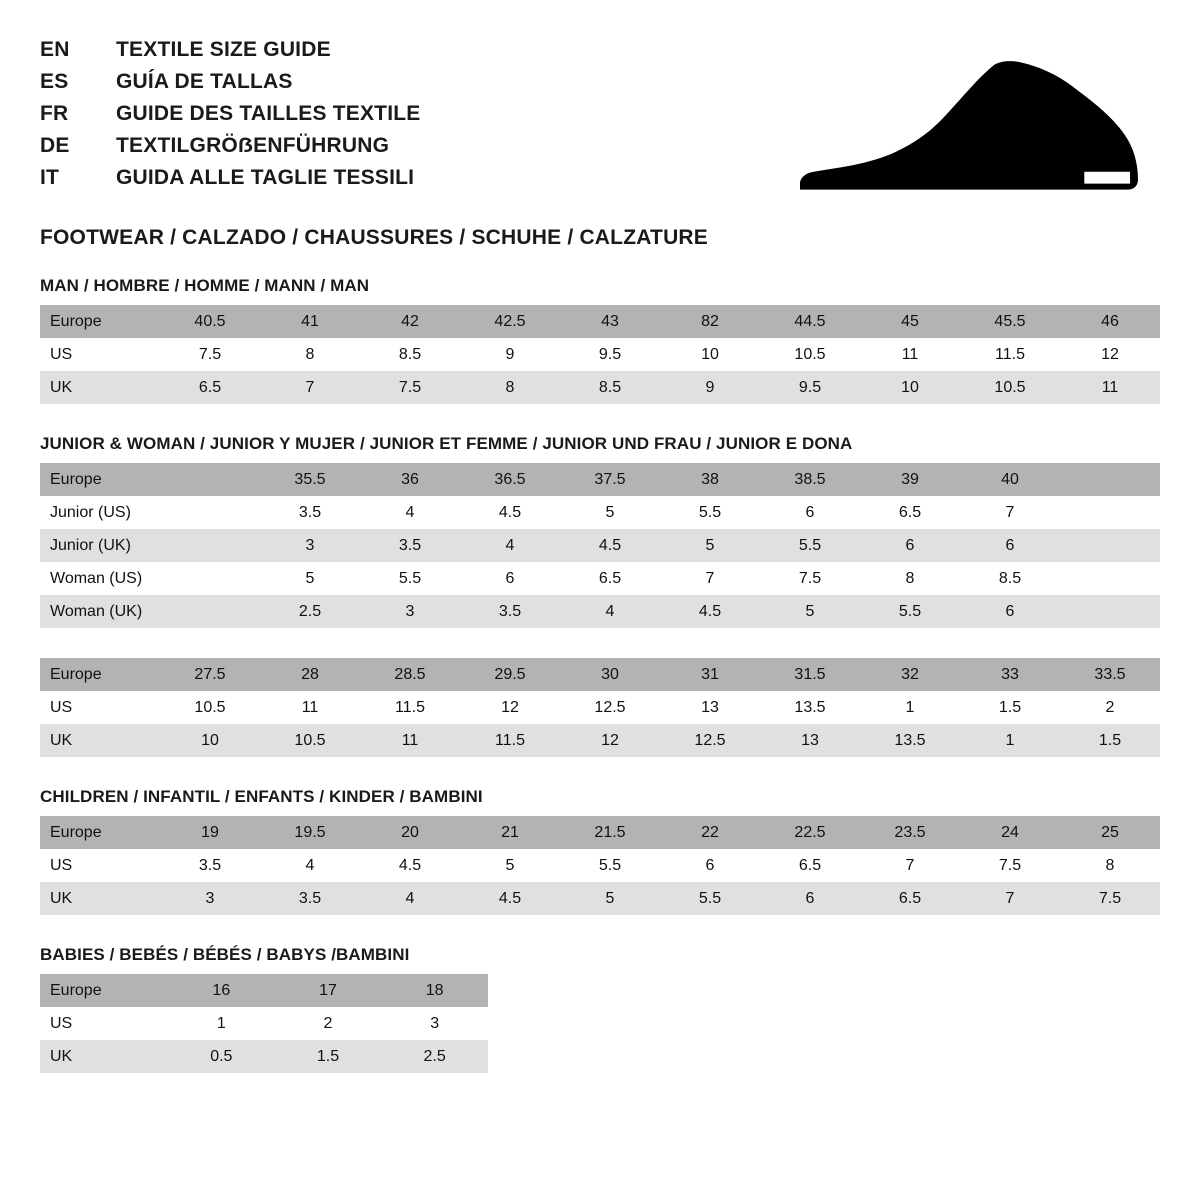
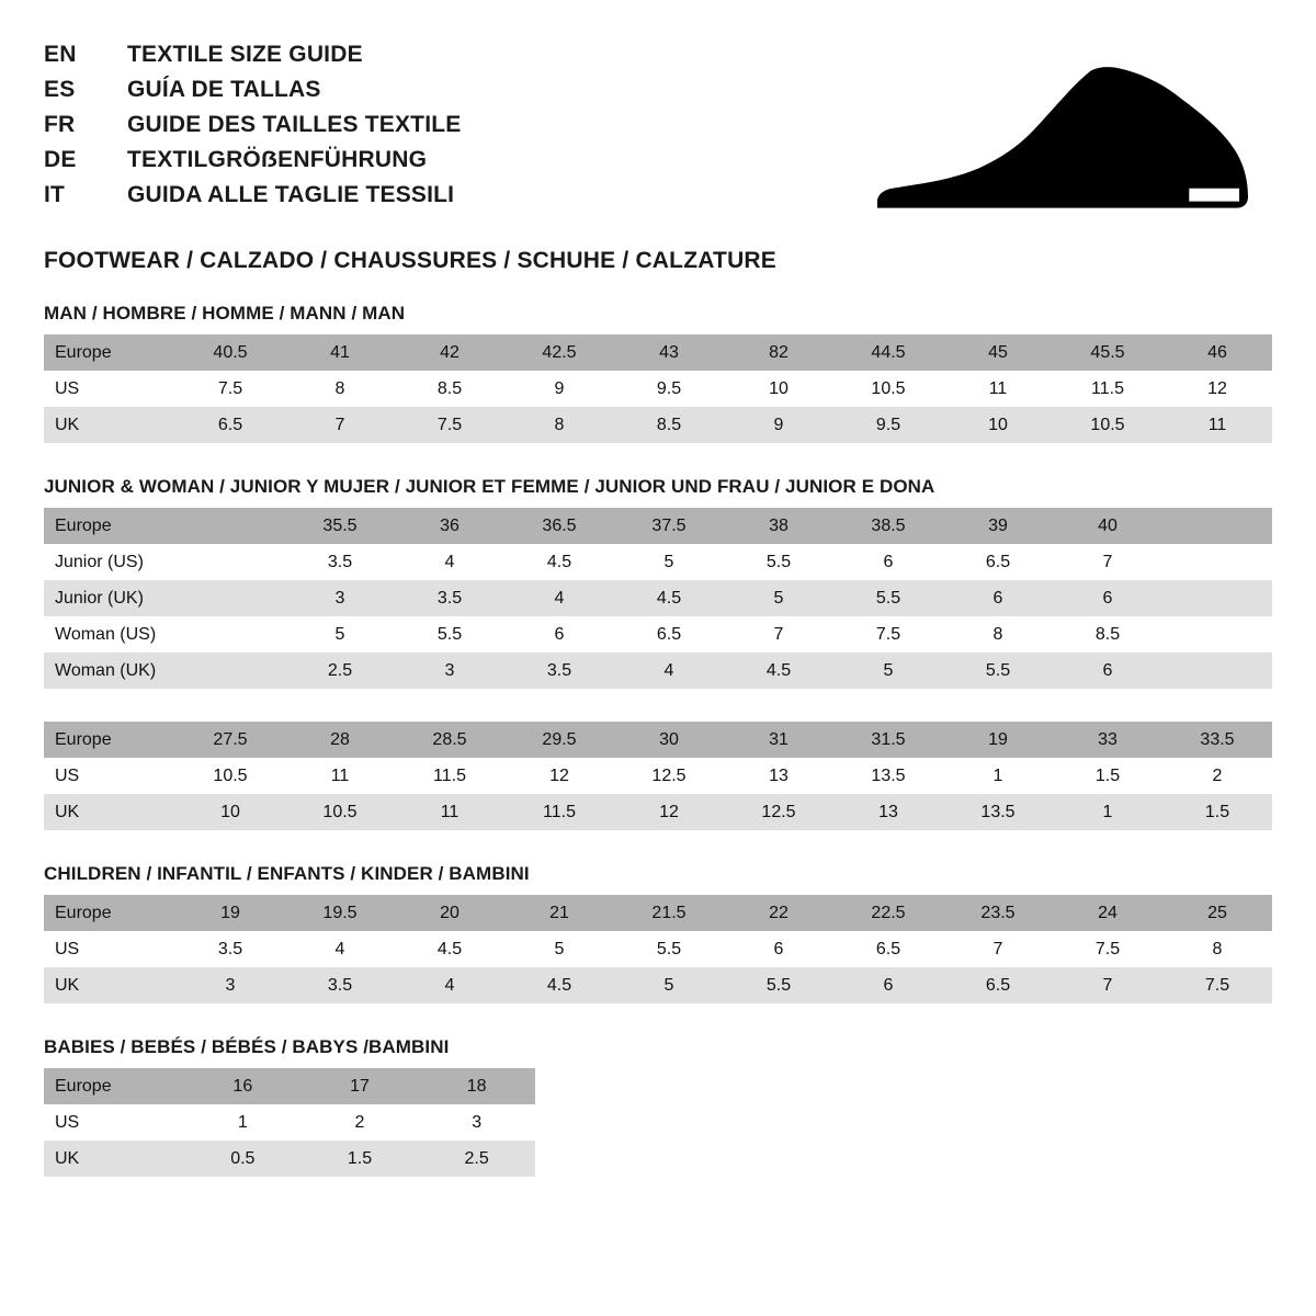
  EN
  TEXTILE SIZE GUIDE
  ES
  GUÍA DE TALLAS
  FR
  GUIDE DES TAILLES TEXTILE
  DE
  TEXTILGRÖẞENFÜHRUNG
  IT
  GUIDA ALLE TAGLIE TESSILI
  FOOTWEAR / CALZADO / CHAUSSURES / SCHUHE / CALZATURE
  MAN / HOMBRE / HOMME / MANN / MAN
  Europe	40.5	41	42	42.5	43	82	44.5	45	45.5	46
  US	7.5	8	8.5	9	9.5	10	10.5	11	11.5	12
  UK	6.5	7	7.5	8	8.5	9	9.5	10	10.5	11
  JUNIOR & WOMAN / JUNIOR Y MUJER / JUNIOR ET FEMME / JUNIOR UND FRAU / JUNIOR E DONA
  Europe		35.5	36	36.5	37.5	38	38.5	39	40
  Junior (US)		3.5	4	4.5	5	5.5	6	6.5	7
  Junior (UK)		3	3.5	4	4.5	5	5.5	6	6
  Woman (US)		5	5.5	6	6.5	7	7.5	8	8.5
  Woman (UK)		2.5	3	3.5	4	4.5	5	5.5	6
- Europe	27.5	28	28.5	29.5	30	31	31.5	32	33	33.5
+ Europe	27.5	28	28.5	29.5	30	31	31.5	19	33	33.5
  US	10.5	11	11.5	12	12.5	13	13.5	1	1.5	2
  UK	10	10.5	11	11.5	12	12.5	13	13.5	1	1.5
  CHILDREN / INFANTIL / ENFANTS / KINDER / BAMBINI
  Europe	19	19.5	20	21	21.5	22	22.5	23.5	24	25
  US	3.5	4	4.5	5	5.5	6	6.5	7	7.5	8
  UK	3	3.5	4	4.5	5	5.5	6	6.5	7	7.5
  BABIES / BEBÉS / BÉBÉS / BABYS /BAMBINI
  Europe	16	17	18
  US	1	2	3
  UK	0.5	1.5	2.5
